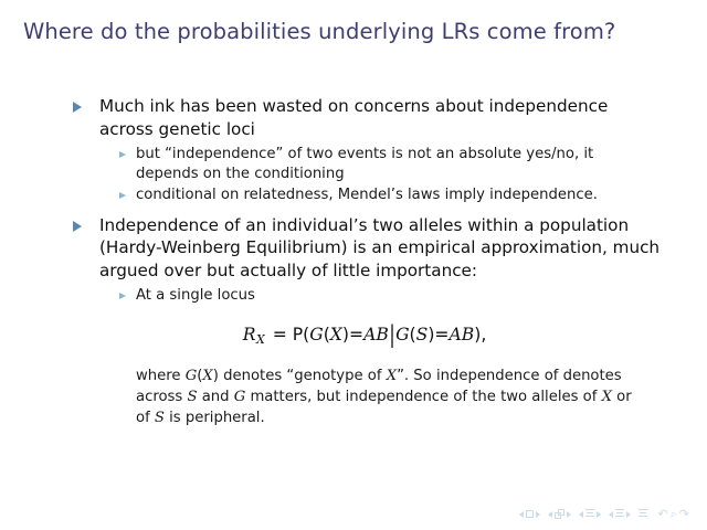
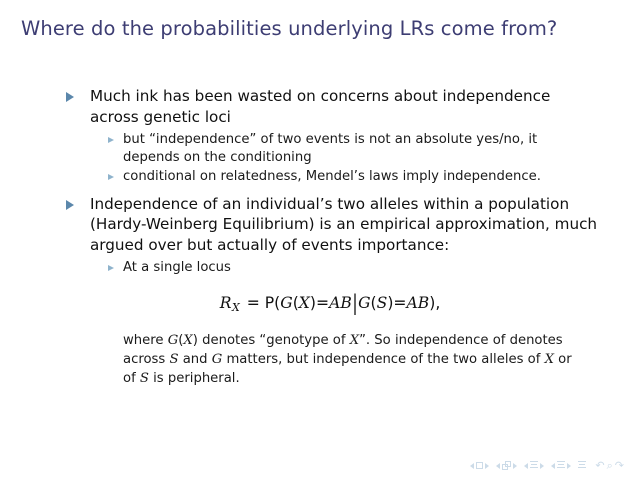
  Where do the probabilities underlying LRs come from?
  Much ink has been wasted on concerns about independence across genetic loci
  but “independence” of two events is not an absolute yes/no, it depends on the conditioning
  conditional on relatedness, Mendel’s laws imply independence.
- Independence of an individual’s two alleles within a population (Hardy-Weinberg Equilibrium) is an empirical approximation, much argued over but actually of little importance:
+ Independence of an individual’s two alleles within a population (Hardy-Weinberg Equilibrium) is an empirical approximation, much argued over but actually of events importance:
  At a single locus
  RX = P(G(X)=AB|G(S)=AB),
  where G(X) denotes “genotype of X”. So independence of denotes across S and G matters, but independence of the two alleles of X or of S is peripheral.
  ↶
  ⌕
  ↷
